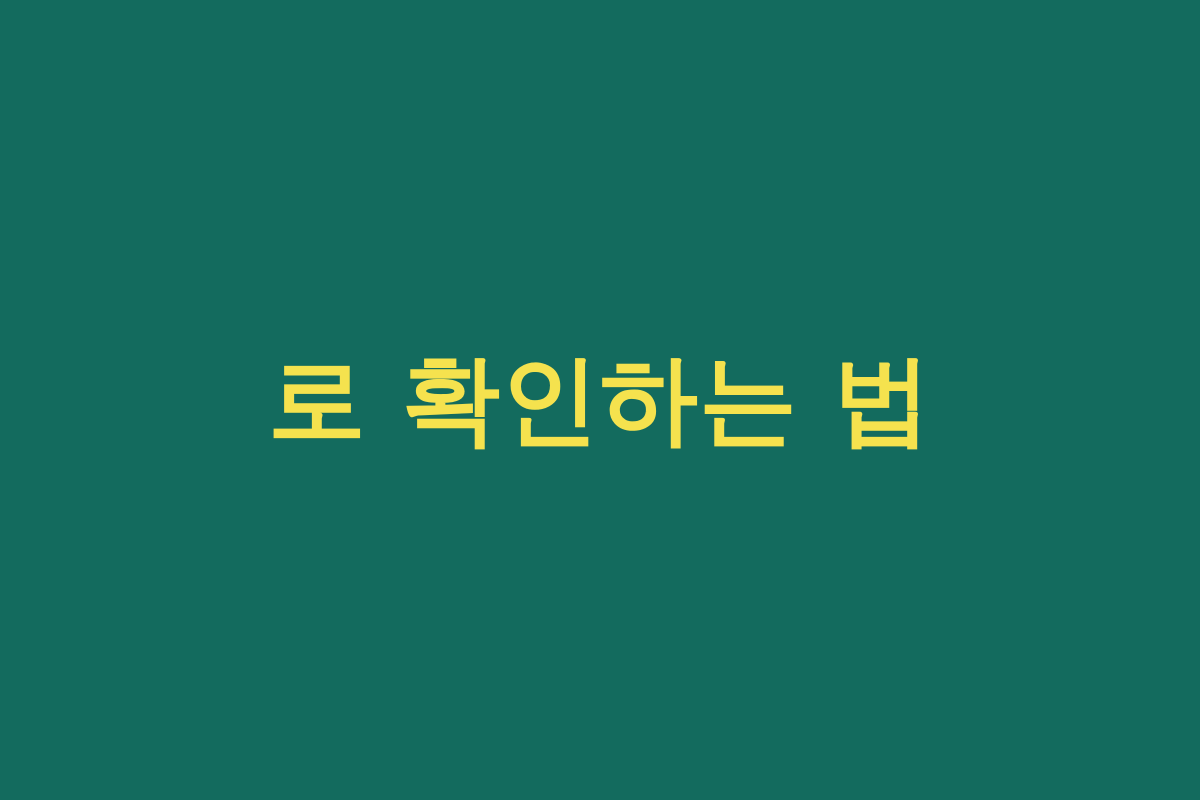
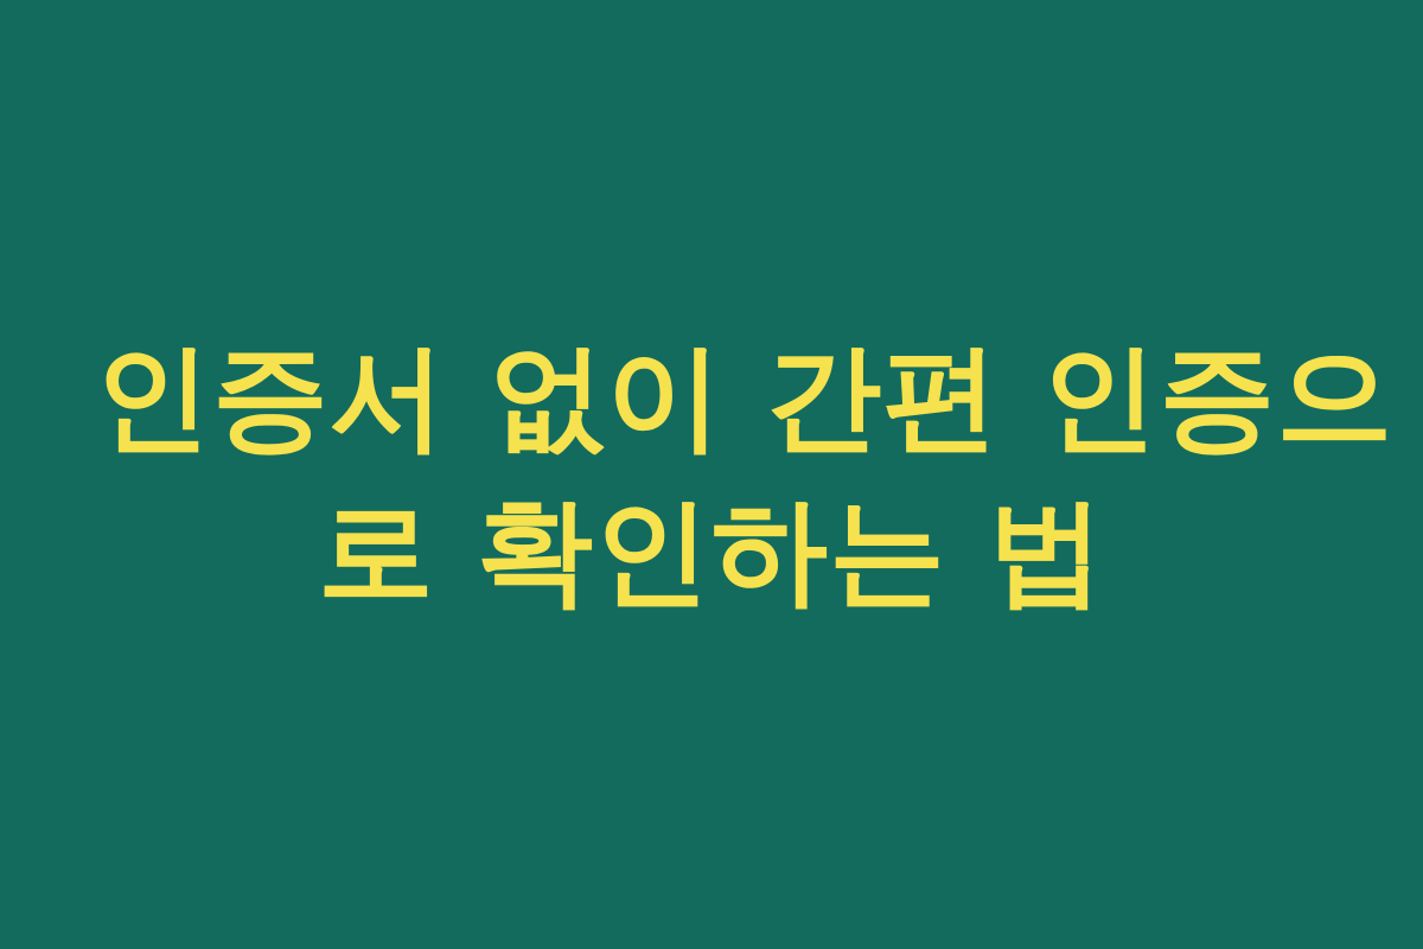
+ 인증서 없이 간편 인증으
  로 확인하는 법
